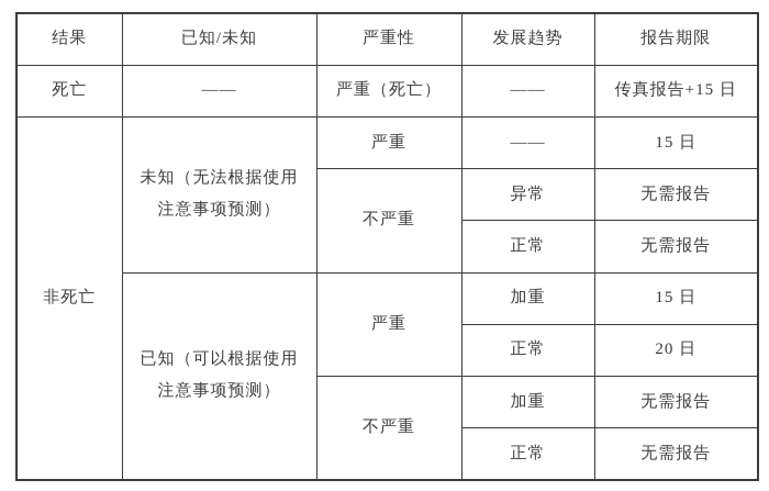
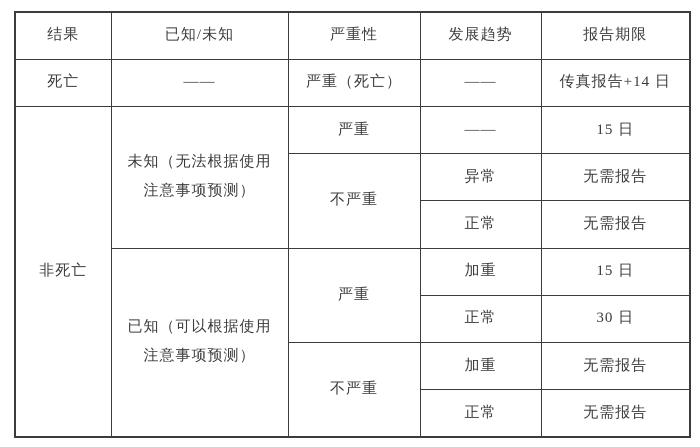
  结果	已知/未知	严重性	发展趋势	报告期限
- 死亡	——	严重（死亡）	——	传真报告+15 日
+ 死亡	——	严重（死亡）	——	传真报告+14 日
  非死亡	未知（无法根据使用 注意事项预测）	严重	——	15 日
  不严重	异常	无需报告
  正常	无需报告
  已知（可以根据使用 注意事项预测）	严重	加重	15 日
- 正常	20 日
+ 正常	30 日
  不严重	加重	无需报告
  正常	无需报告
